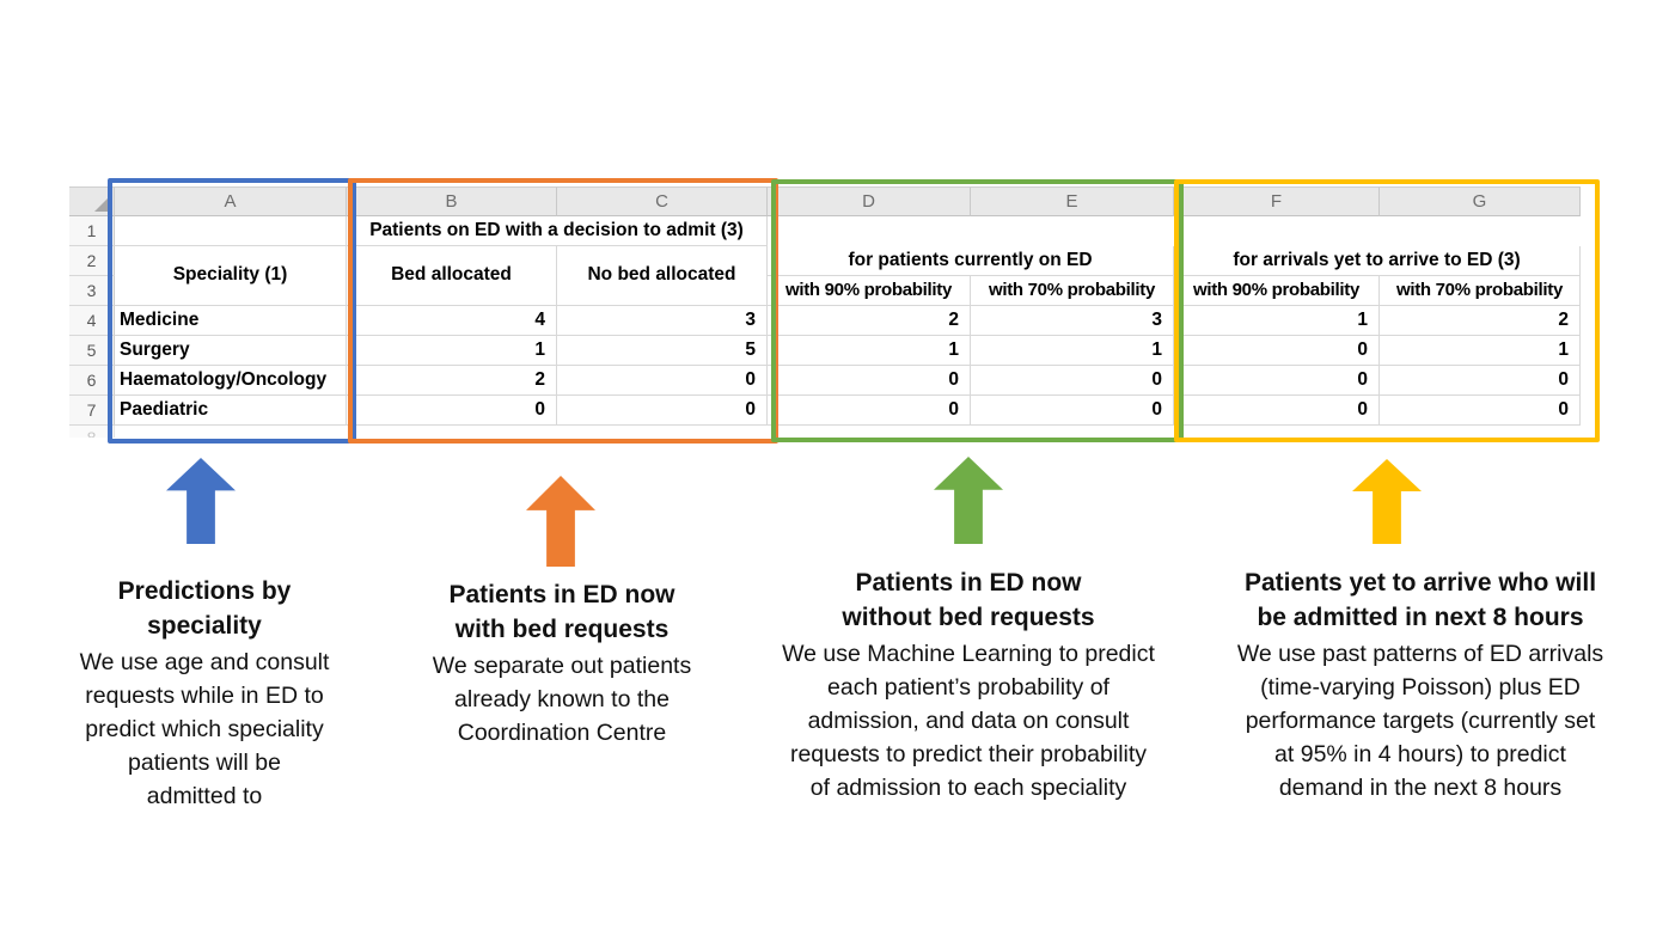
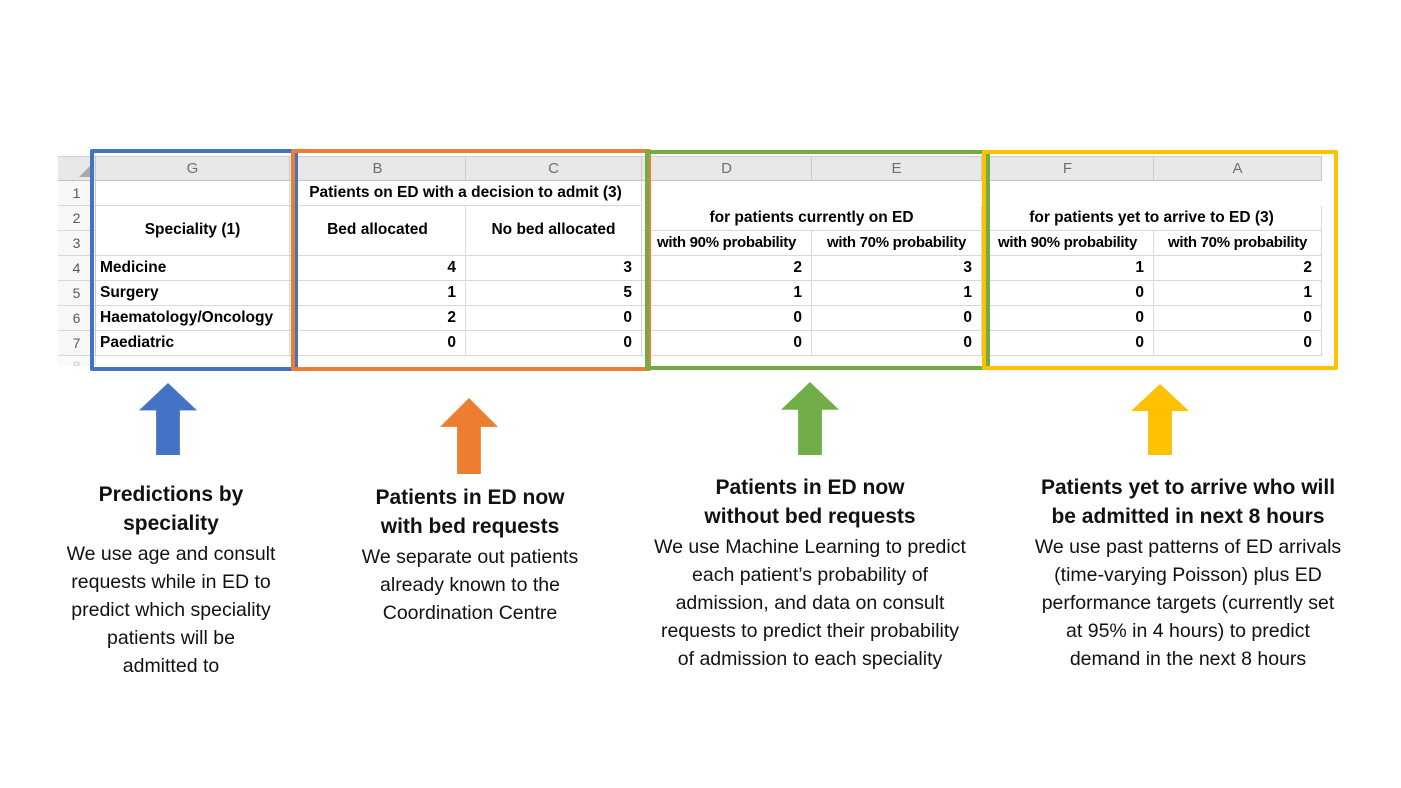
- A
+ G
  B
  C
  D
  E
  F
- G
+ A
  1
  2
  3
  4
  5
  6
  7
  Patients on ED with a decision to admit (3)
  Speciality (1)
  Bed allocated
  No bed allocated
  for patients currently on ED
- for arrivals yet to arrive to ED (3)
+ for patients yet to arrive to ED (3)
  with 90% probability
  with 70% probability
  with 90% probability
  with 70% probability
  Medicine
  4
  3
  2
  3
  1
  2
  Surgery
  1
  5
  1
  1
  0
  1
  Haematology/Oncology
  2
  0
  0
  0
  0
  0
  Paediatric
  0
  0
  0
  0
  0
  0
  Predictions by
  speciality
  We use age and consult
  requests while in ED to
  predict which speciality
  patients will be
  admitted to
  Patients in ED now
  with bed requests
  We separate out patients
  already known to the
  Coordination Centre
  Patients in ED now
  without bed requests
  We use Machine Learning to predict
  each patient’s probability of
  admission, and data on consult
  requests to predict their probability
  of admission to each speciality
  Patients yet to arrive who will
  be admitted in next 8 hours
  We use past patterns of ED arrivals
  (time-varying Poisson) plus ED
  performance targets (currently set
  at 95% in 4 hours) to predict
  demand in the next 8 hours
